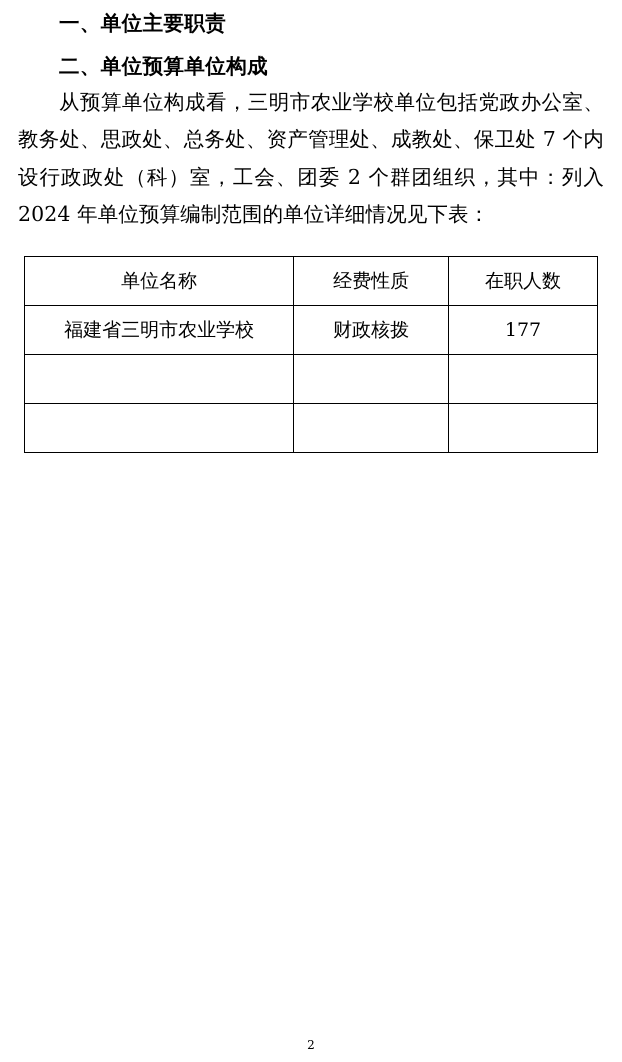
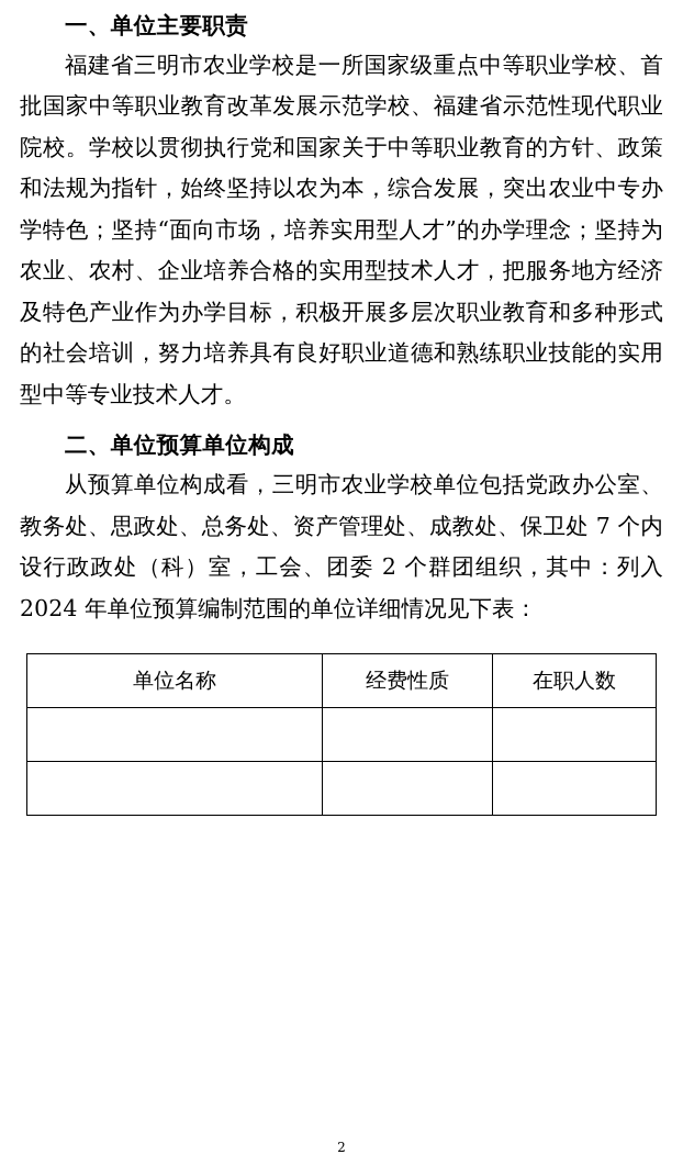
  一、单位主要职责
+ 福建省三明市农业学校是一所国家级重点中等职业学校、首批国家中等职业教育改革发展示范学校、福建省示范性现代职业院校。学校以贯彻执行党和国家关于中等职业教育的方针、政策和法规为指针，始终坚持以农为本，综合发展，突出农业中专办学特色；坚持“面向市场，培养实用型人才”的办学理念；坚持为农业、农村、企业培养合格的实用型技术人才，把服务地方经济及特色产业作为办学目标，积极开展多层次职业教育和多种形式的社会培训，努力培养具有良好职业道德和熟练职业技能的实用型中等专业技术人才。
  二、单位预算单位构成
  从预算单位构成看，三明市农业学校单位包括党政办公室、教务处、思政处、总务处、资产管理处、成教处、保卫处 7 个内设行政政处（科）室，工会、团委 2 个群团组织，其中：列入 2024 年单位预算编制范围的单位详细情况见下表：
  单位名称	经费性质	在职人数
- 福建省三明市农业学校	财政核拨	177
  2
